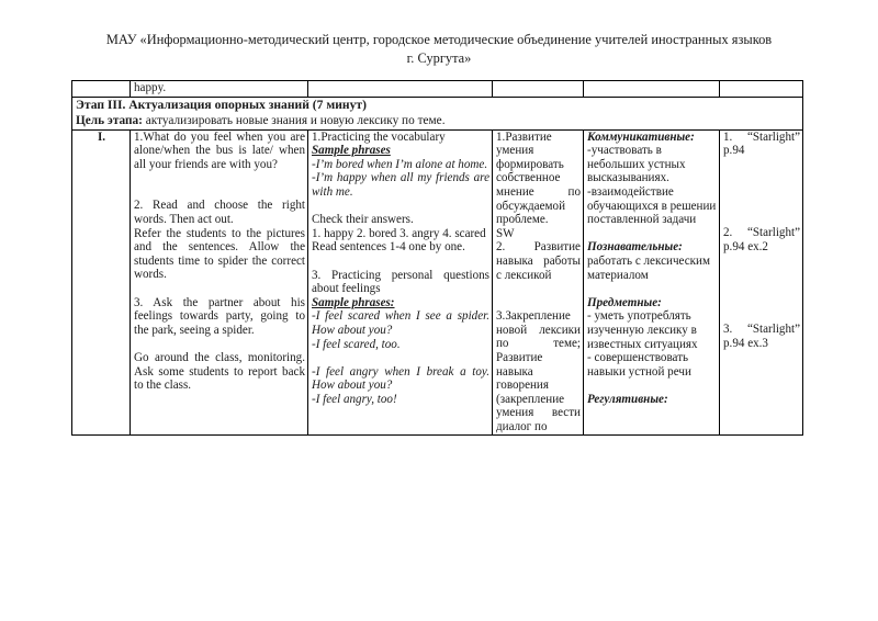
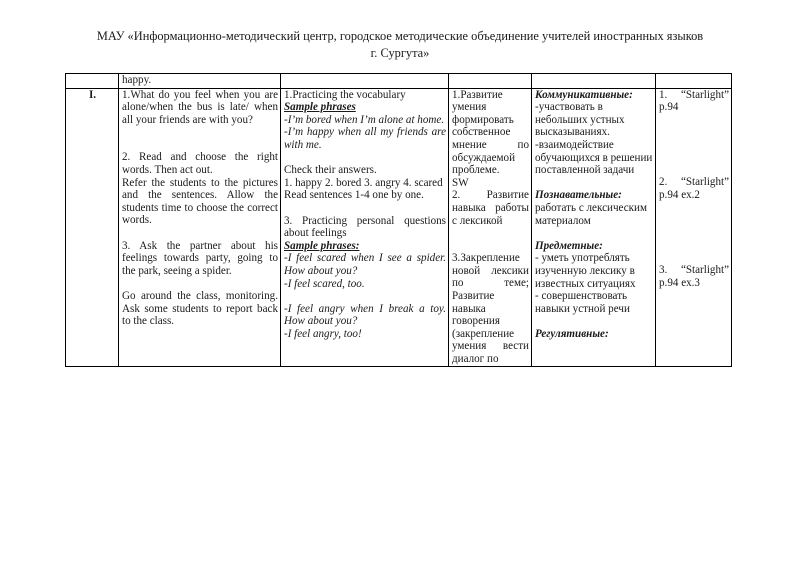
  МАУ «Информационно-методический центр, городское методические объединение учителей иностранных языков
  г. Сургута»
  	happy.
- Этап III. Актуализация опорных знаний (7 минут) Цель этапа: актуализировать новые знания и новую лексику по теме.
- I.	1.What do you feel when you are alone/when the bus is late/ when all your friends are with you? 2. Read and choose the right words. Then act out. Refer the students to the pictures and the sentences. Allow the students time to spider the correct words. 3. Ask the partner about his feelings towards party, going to the park, seeing a spider. Go around the class, monitoring. Ask some students to report back to the class.	1.Practicing the vocabulary Sample phrases -I’m bored when I’m alone at home. -I’m happy when all my friends are with me. Check their answers. 1. happy 2. bored 3. angry 4. scared Read sentences 1-4 one by one. 3. Practicing personal questions about feelings Sample phrases: -I feel scared when I see a spider. How about you? -I feel scared, too. -I feel angry when I break a toy. How about you? -I feel angry, too!	1.Развитие умения формировать собственное мнение по обсуждаемой проблеме. SW 2. Развитие навыка работы с лексикой 3.Закрепление новой лексики по теме; Развитие навыка говорения (закрепление умения вести диалог по	Коммуникативные: -участвовать в небольших устных высказываниях. -взаимодействие обучающихся в решении поставленной задачи Познавательные: работать с лексическим материалом Предметные: - уметь употреблять изученную лексику в известных ситуациях - совершенствовать навыки устной речи Регулятивные:	1. “Starlight” p.94 2. “Starlight” p.94 ex.2 3. “Starlight” p.94 ex.3
+ I.	1.What do you feel when you are alone/when the bus is late/ when all your friends are with you? 2. Read and choose the right words. Then act out. Refer the students to the pictures and the sentences. Allow the students time to choose the correct words. 3. Ask the partner about his feelings towards party, going to the park, seeing a spider. Go around the class, monitoring. Ask some students to report back to the class.	1.Practicing the vocabulary Sample phrases -I’m bored when I’m alone at home. -I’m happy when all my friends are with me. Check their answers. 1. happy 2. bored 3. angry 4. scared Read sentences 1-4 one by one. 3. Practicing personal questions about feelings Sample phrases: -I feel scared when I see a spider. How about you? -I feel scared, too. -I feel angry when I break a toy. How about you? -I feel angry, too!	1.Развитие умения формировать собственное мнение по обсуждаемой проблеме. SW 2. Развитие навыка работы с лексикой 3.Закрепление новой лексики по теме; Развитие навыка говорения (закрепление умения вести диалог по	Коммуникативные: -участвовать в небольших устных высказываниях. -взаимодействие обучающихся в решении поставленной задачи Познавательные: работать с лексическим материалом Предметные: - уметь употреблять изученную лексику в известных ситуациях - совершенствовать навыки устной речи Регулятивные:	1. “Starlight” p.94 2. “Starlight” p.94 ex.2 3. “Starlight” p.94 ex.3
